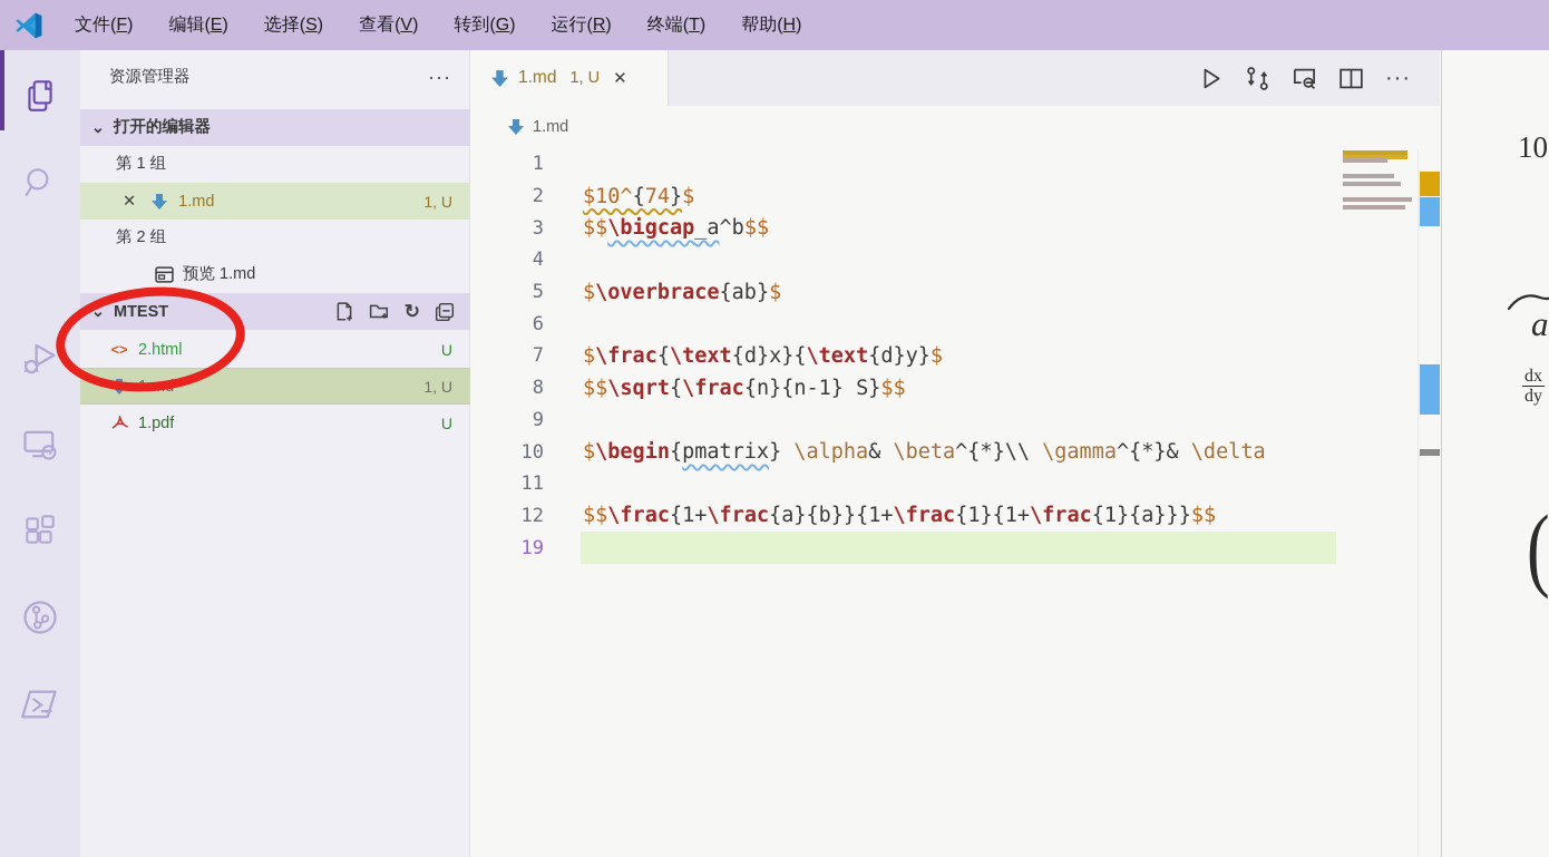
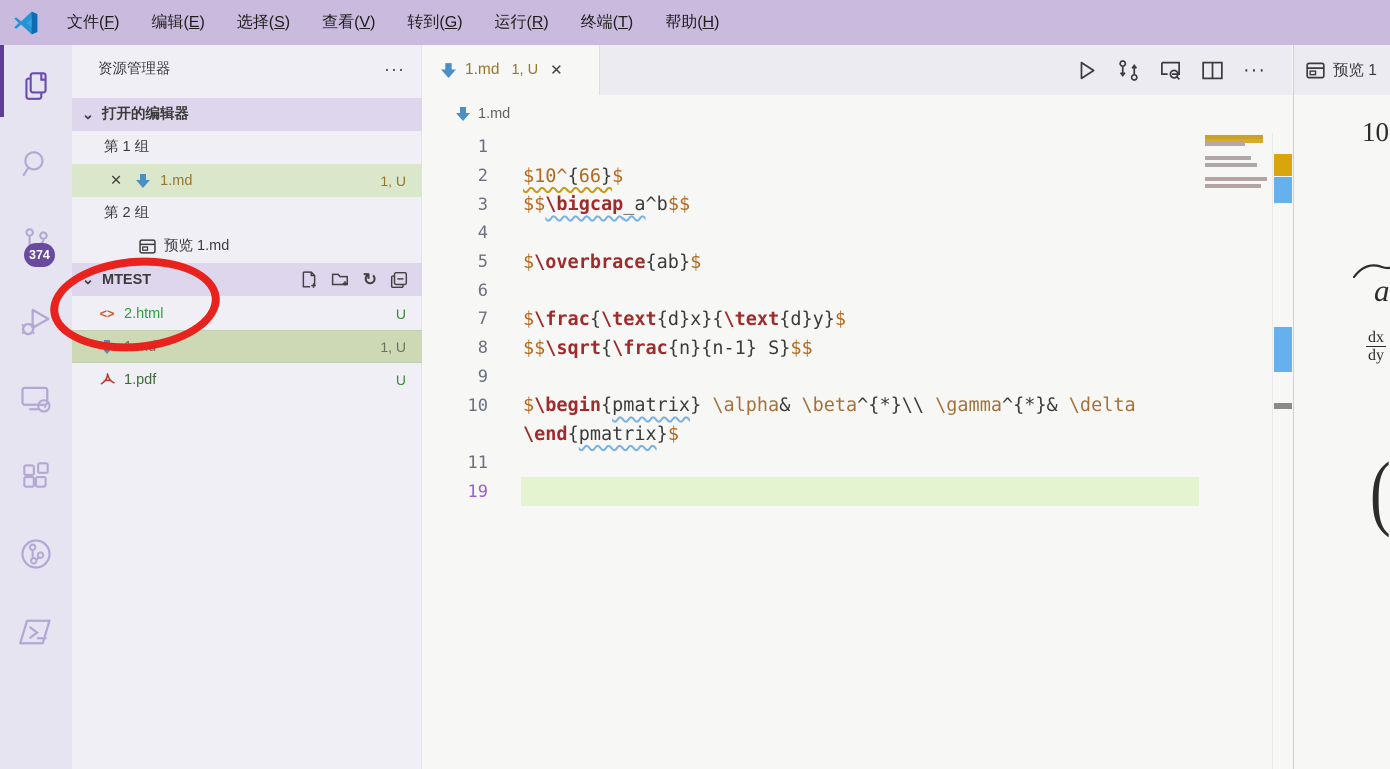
  文件(F)
  编辑(E)
  选择(S)
  查看(V)
  转到(G)
  运行(R)
  终端(T)
  帮助(H)
+ 374
  资源管理器
  ···
  ⌄
  打开的编辑器
  第 1 组
  ✕
  1.md
  1, U
  第 2 组
  预览 1.md
  ⌄
  MTEST
  ↻
  <>
  2.html
  U
  1.md
  1, U
  1.pdf
  U
  1.md
  1, U
  ✕
  ···
  1.md
  1
  2
- $10^{74}$
+ $10^{66}$
  3
  $$\bigcap_a^b$$
  4
  5
  $\overbrace{ab}$
  6
  7
  $\frac{\text{d}x}{\text{d}y}$
  8
  $$\sqrt{\frac{n}{n-1} S}$$
  9
  10
  $\begin{pmatrix} \alpha& \beta^{*}\\ \gamma^{*}& \delta
+ \end{pmatrix}$
  11
- 12
- $$\frac{1+\frac{a}{b}}{1+\frac{1}{1+\frac{1}{a}}}$$
  19
+ 预览 1
  10
  a
  dx
  dy
  (
